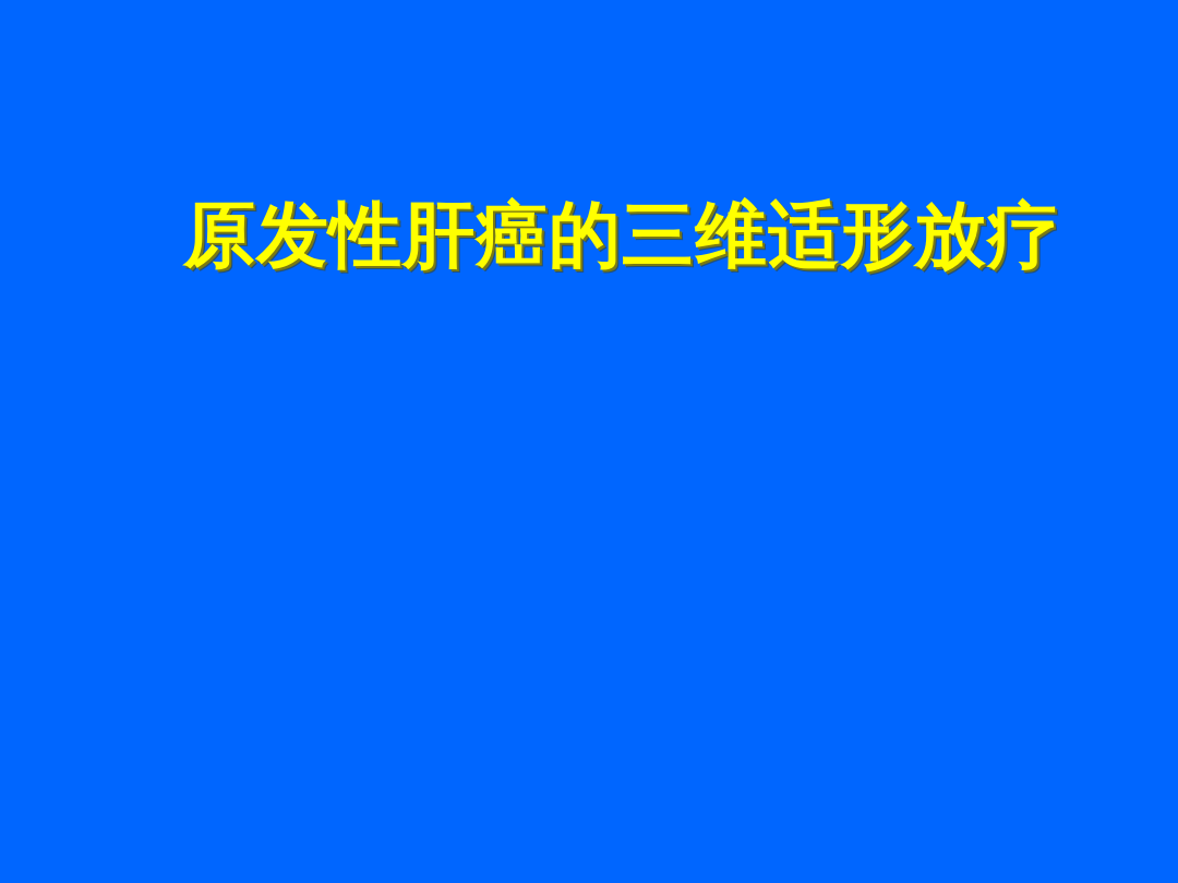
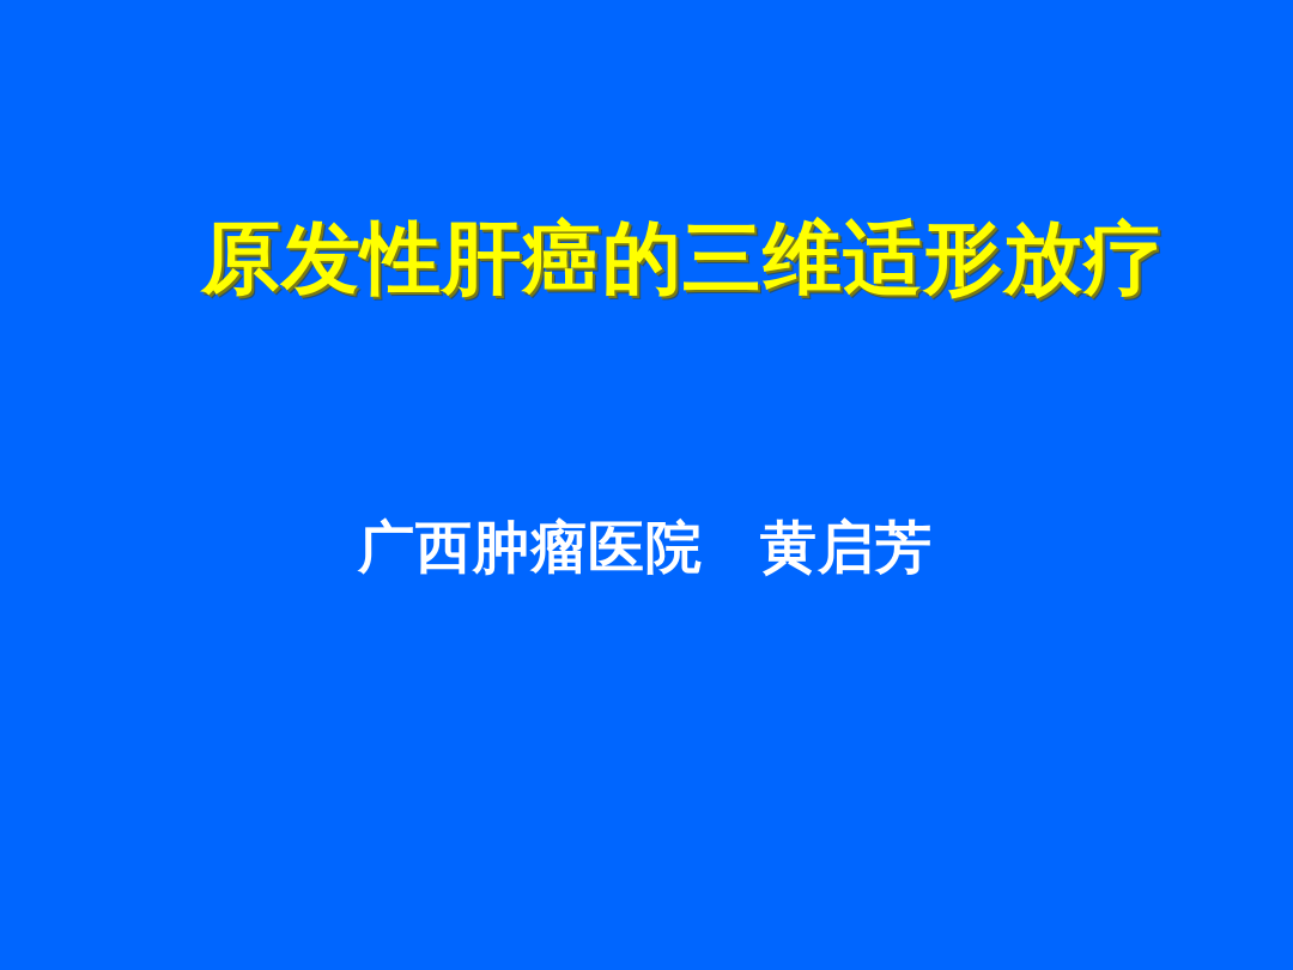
  原发性肝癌的三维适形放疗
+ 广西肿瘤医院 黄启芳
